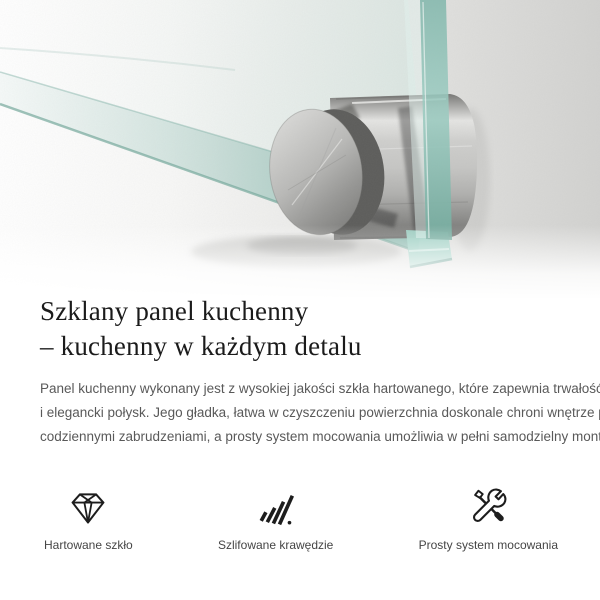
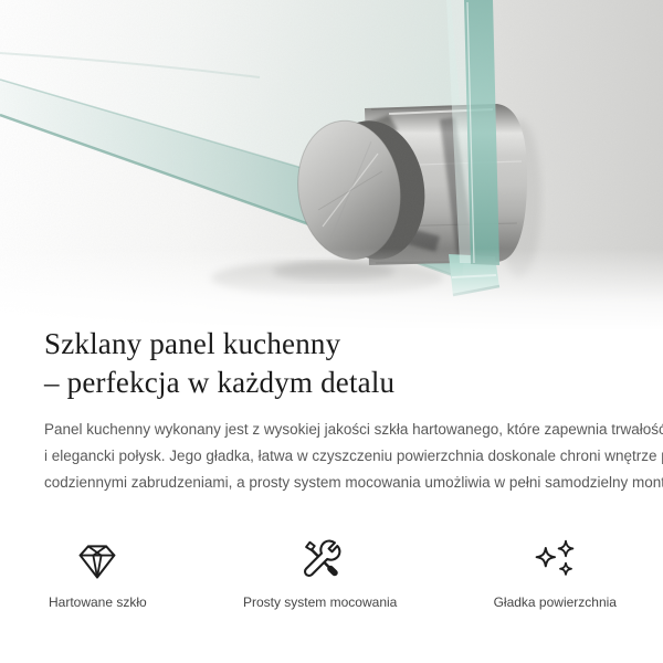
  Szklany panel kuchenny
- – kuchenny w każdym detalu
+ – perfekcja w każdym detalu
  Panel kuchenny wykonany jest z wysokiej jakości szkła hartowanego, które zapewnia trwałość
  i elegancki połysk. Jego gładka, łatwa w czyszczeniu powierzchnia doskonale chroni wnętrze
  codziennymi zabrudzeniami, a prosty system mocowania umożliwia w pełni samodzielny mon
  Hartowane szkło
- Szlifowane krawędzie
  Prosty system mocowania
+ Gładka powierzchnia
